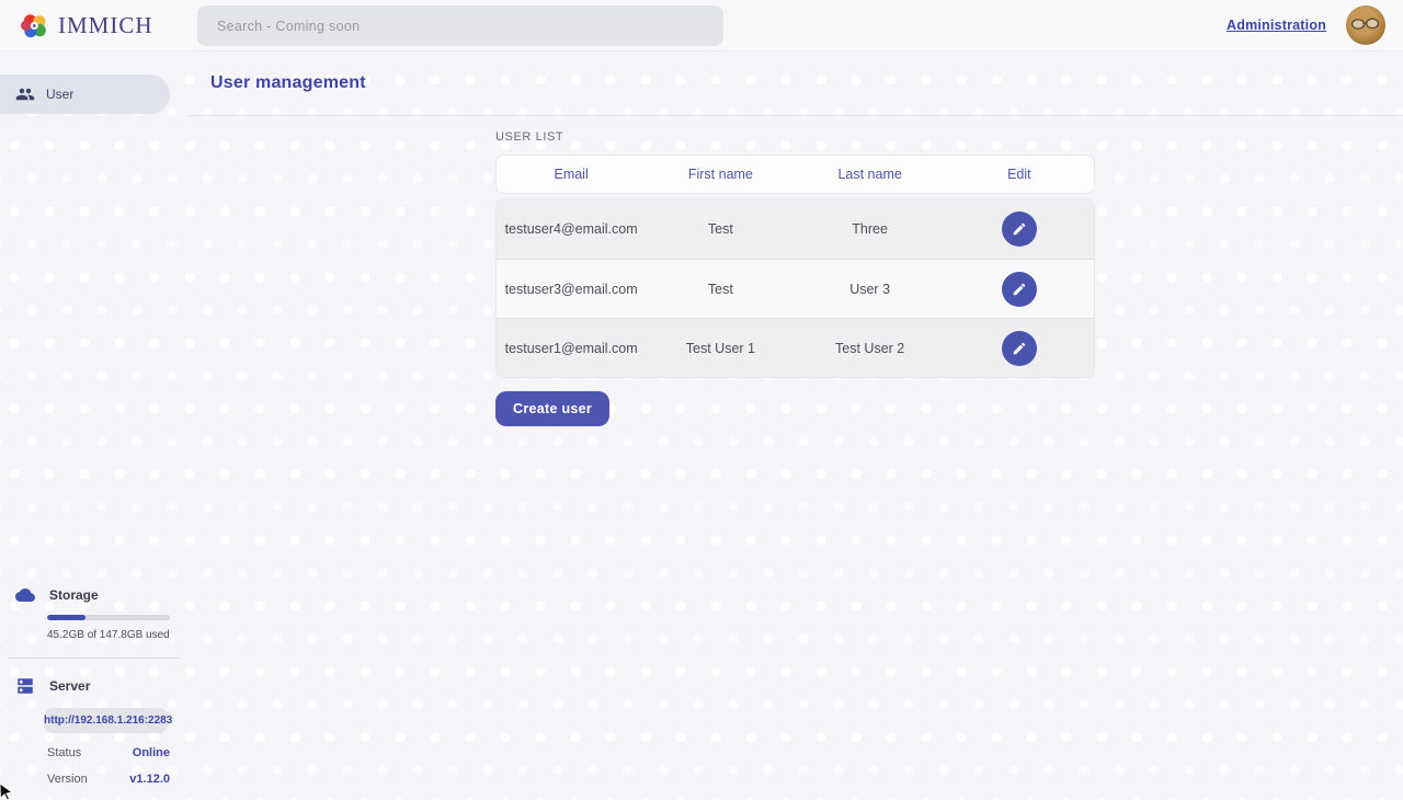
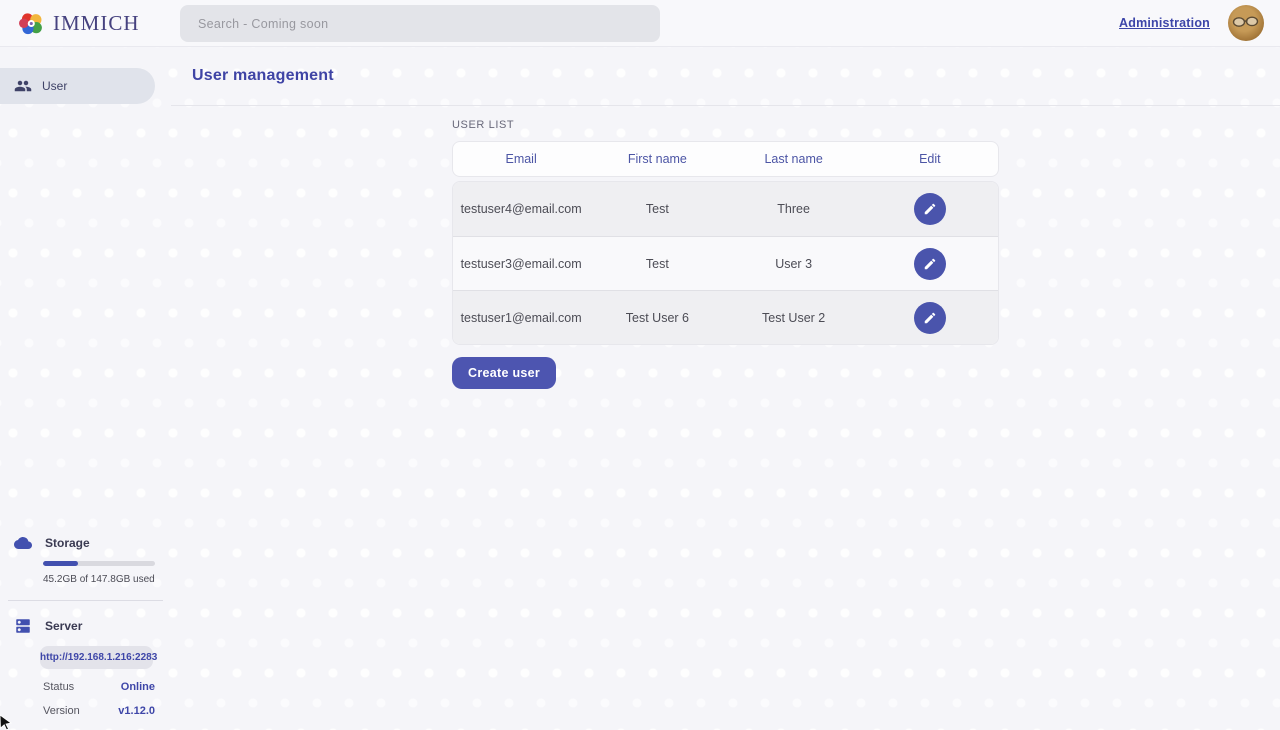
  IMMICH
  Search - Coming soon
  Administration
  User
  Storage
  45.2GB of 147.8GB used
  Server
  http://192.168.1.216:2283
  Status
  Online
  Version
  v1.12.0
  User management
  USER LIST
  Email
  First name
  Last name
  Edit
  testuser4@email.com
  Test
  Three
  testuser3@email.com
  Test
  User 3
  testuser1@email.com
- Test User 1
+ Test User 6
  Test User 2
  Create user
